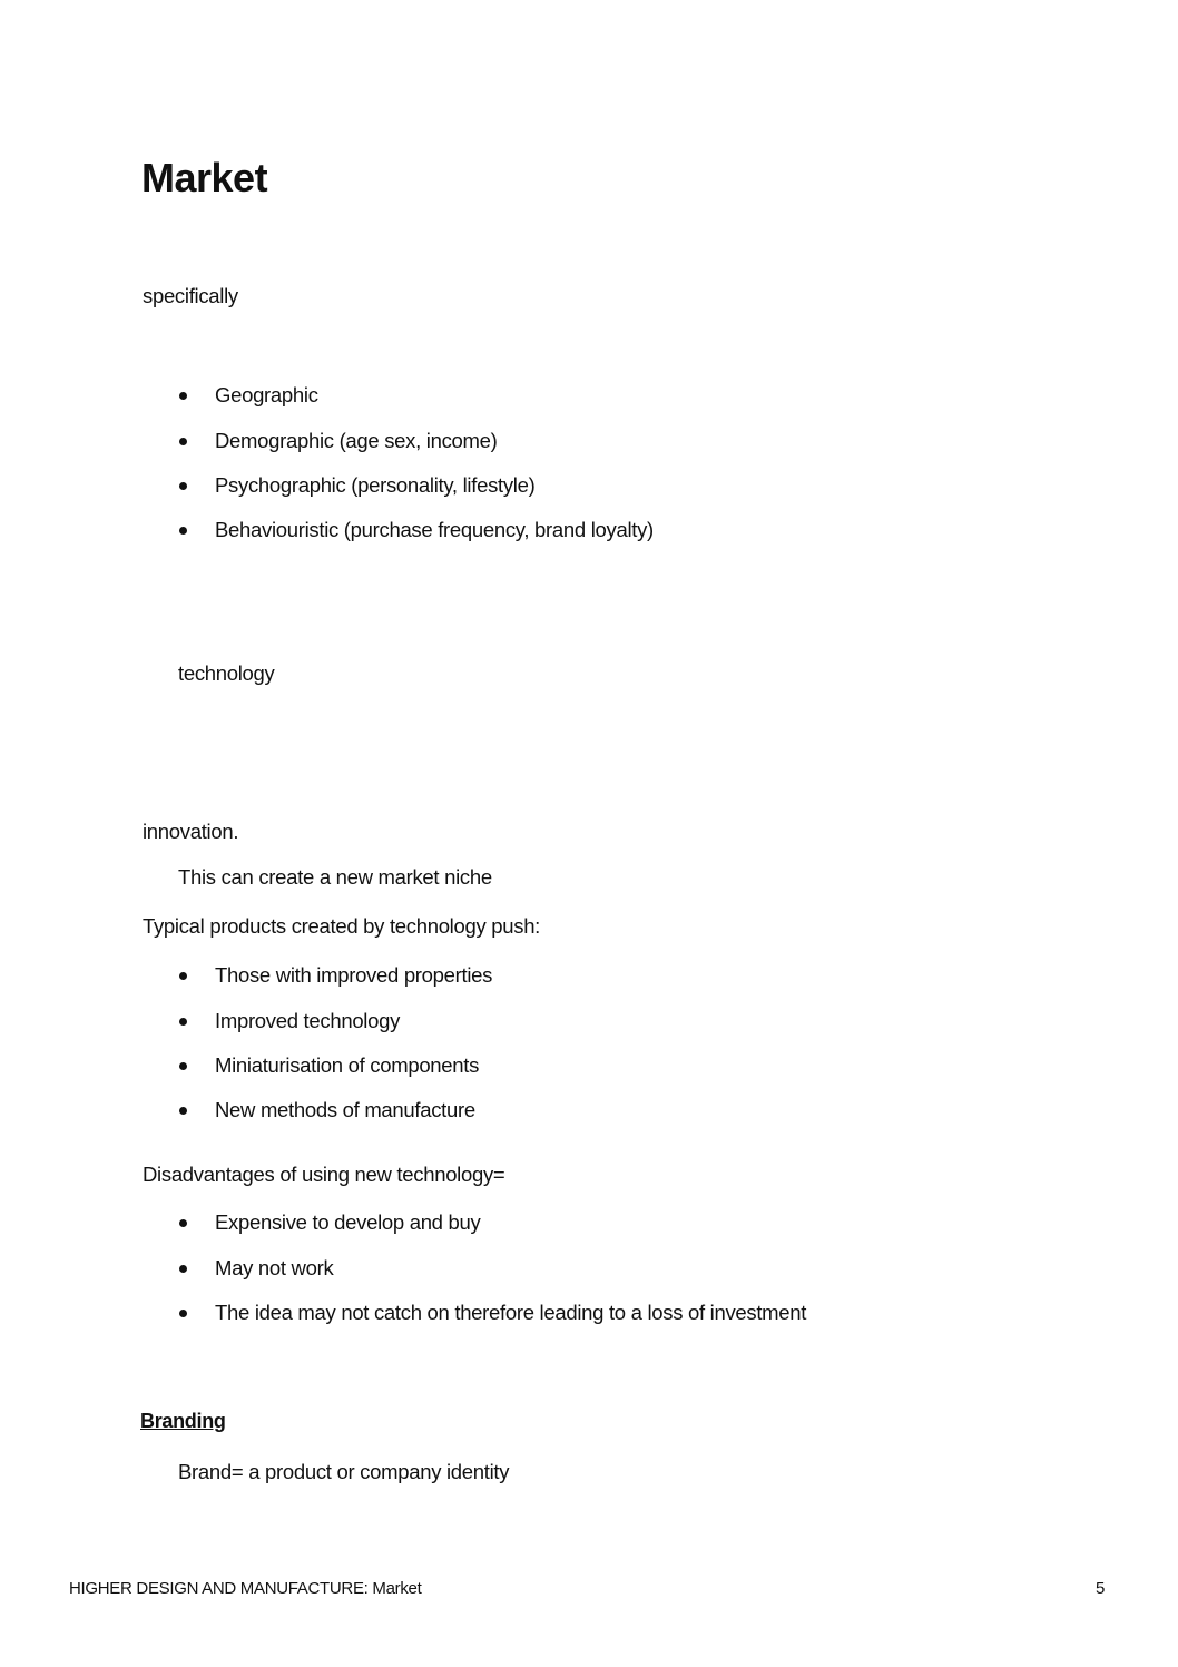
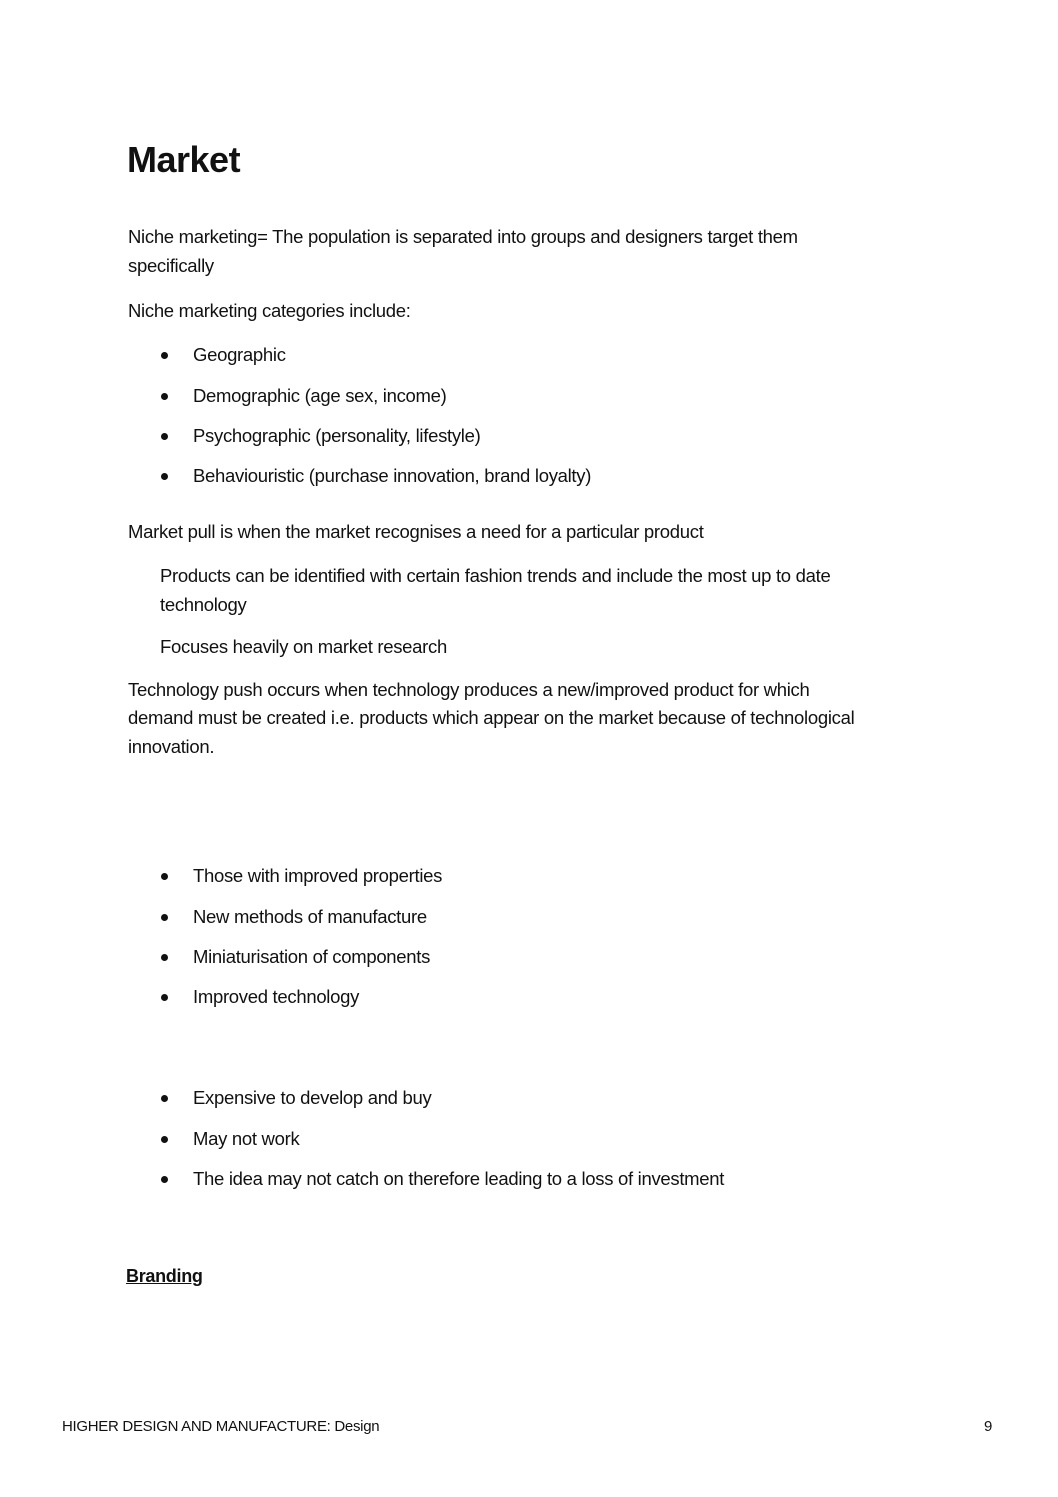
  Market
+ Niche marketing= The population is separated into groups and designers target them
  specifically
+ Niche marketing categories include:
  Geographic
  Demographic (age sex, income)
  Psychographic (personality, lifestyle)
- Behaviouristic (purchase frequency, brand loyalty)
+ Behaviouristic (purchase innovation, brand loyalty)
+ Market pull is when the market recognises a need for a particular product
+ Products can be identified with certain fashion trends and include the most up to date
  technology
+ Focuses heavily on market research
+ Technology push occurs when technology produces a new/improved product for which
+ demand must be created i.e. products which appear on the market because of technological
  innovation.
- This can create a new market niche
- Typical products created by technology push:
  Those with improved properties
- Improved technology
+ New methods of manufacture
  Miniaturisation of components
- New methods of manufacture
+ Improved technology
- Disadvantages of using new technology=
  Expensive to develop and buy
  May not work
  The idea may not catch on therefore leading to a loss of investment
  Branding
- Brand= a product or company identity
- HIGHER DESIGN AND MANUFACTURE: Market
+ HIGHER DESIGN AND MANUFACTURE: Design
- 5
+ 9
